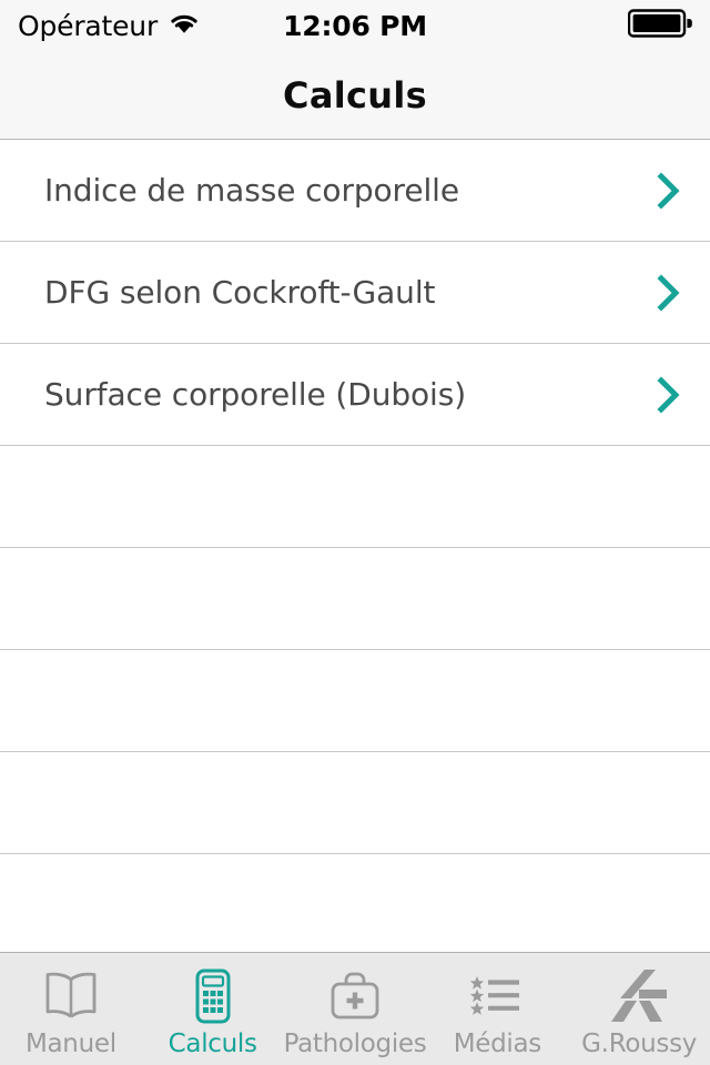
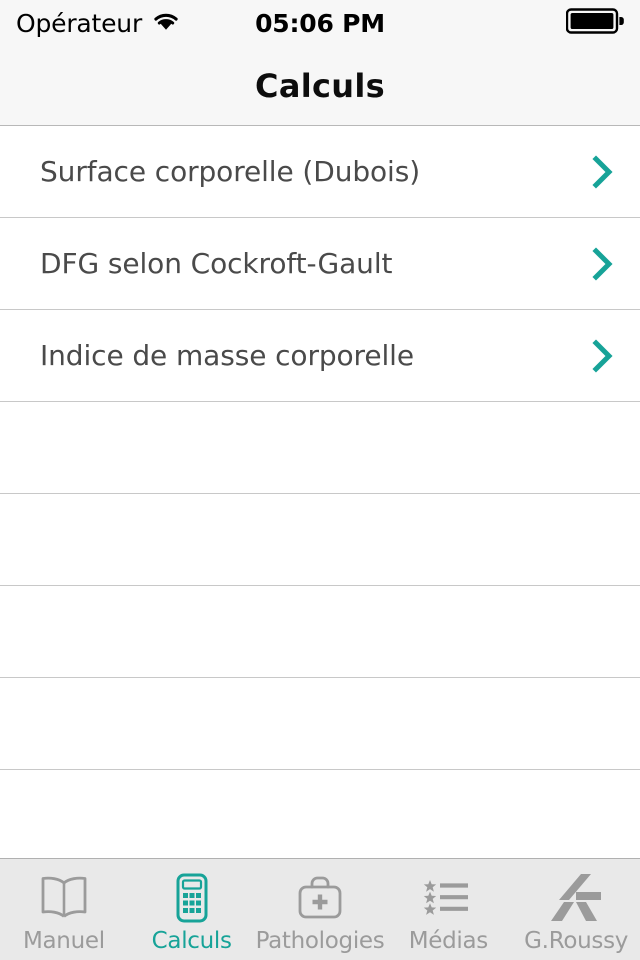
  Opérateur
- 12:06 PM
+ 05:06 PM
  Calculs
- Indice de masse corporelle
+ Surface corporelle (Dubois)
  DFG selon Cockroft-Gault
- Surface corporelle (Dubois)
+ Indice de masse corporelle
  Manuel
  Calculs
  Pathologies
  Médias
  G.Roussy
